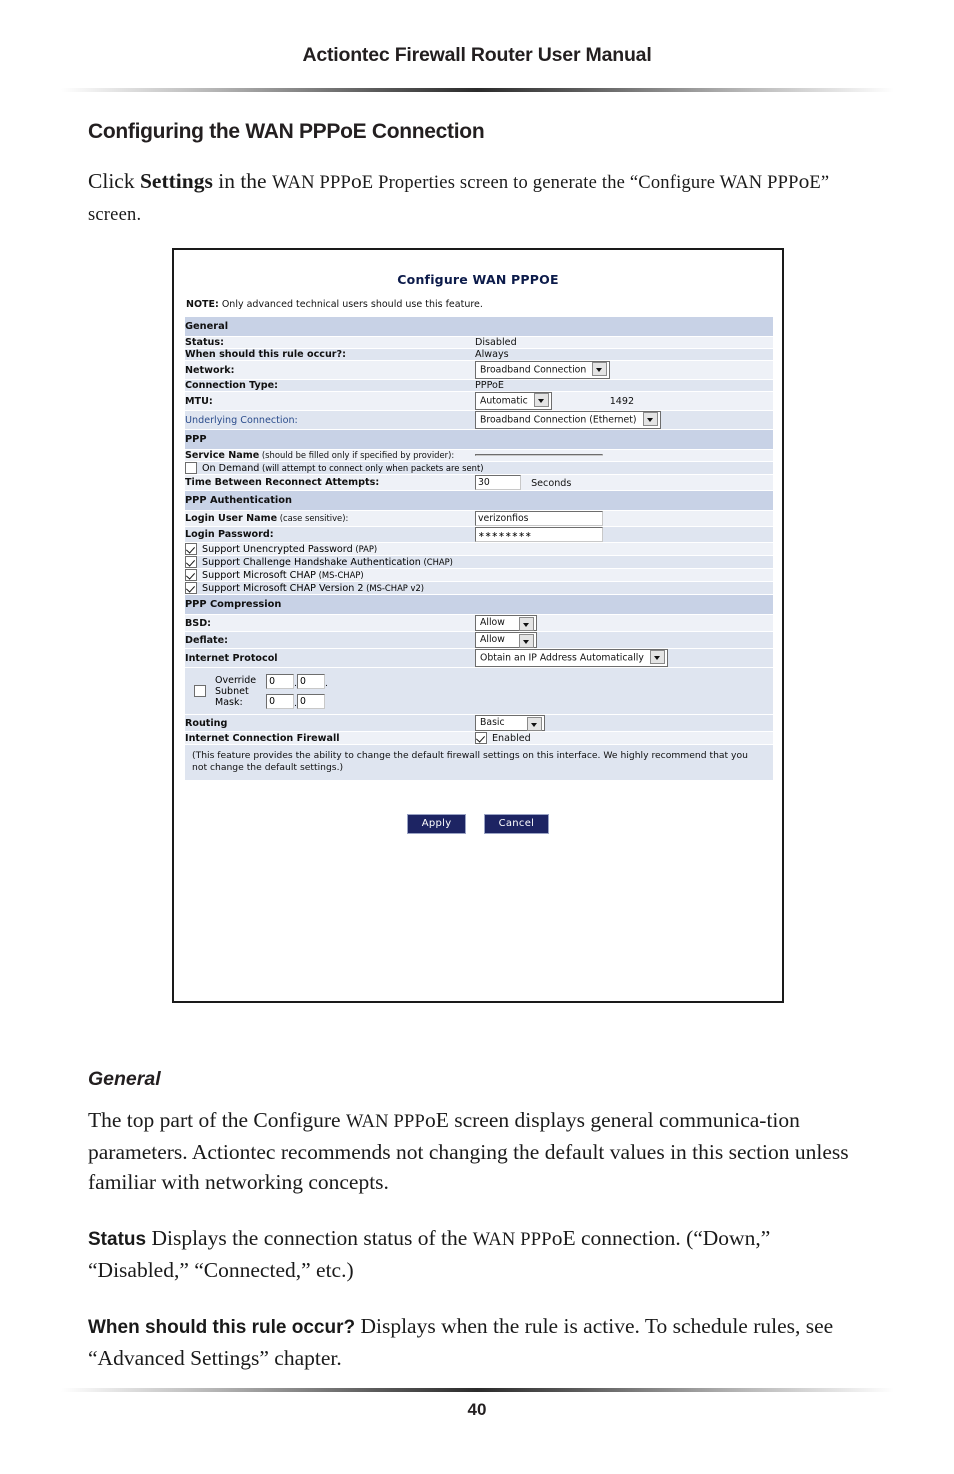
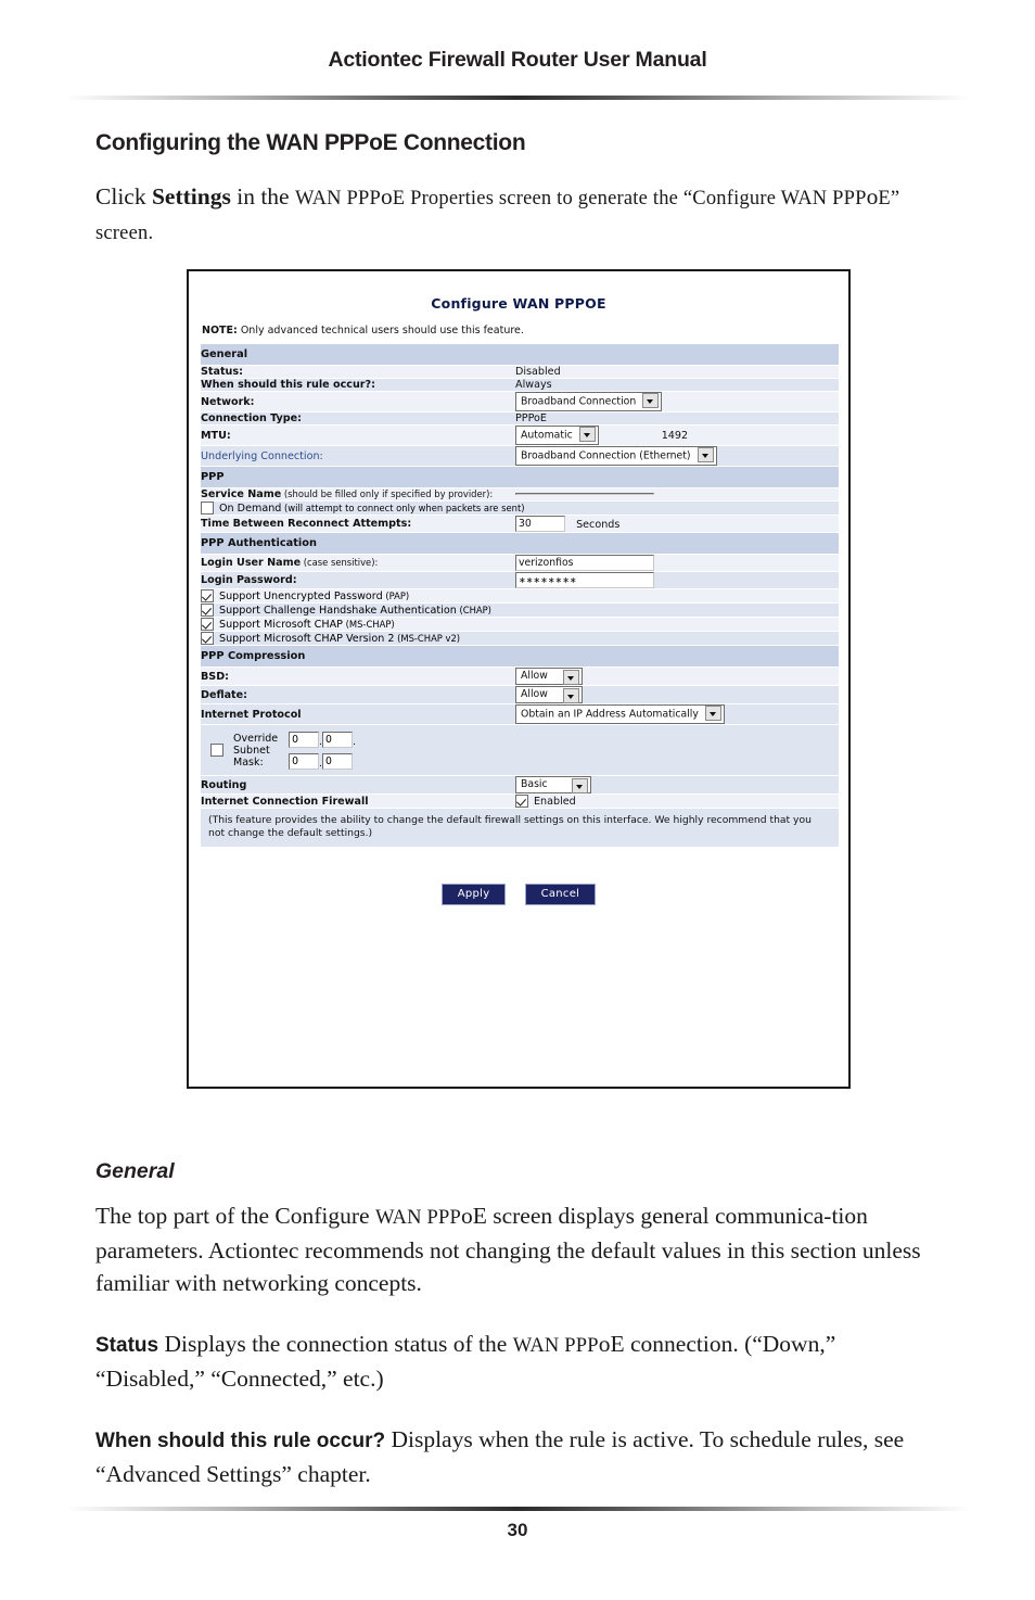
  Actiontec Firewall Router User Manual
  Configuring the WAN PPPoE Connection
  Click Settings in the WAN PPPoE Properties screen to generate the “Configure WAN PPPoE” screen.
  Configure WAN PPPOE
  NOTE: Only advanced technical users should use this feature.
  General
  Status:	Disabled
  When should this rule occur?:	Always
  Network:	Broadband Connection
  Connection Type:	PPPoE
  MTU:	Automatic 1492
  Underlying Connection:	Broadband Connection (Ethernet)
  PPP
  Service Name (should be filled only if specified by provider):
  On Demand (will attempt to connect only when packets are sent)
  Time Between Reconnect Attempts:	30 Seconds
  PPP Authentication
  Login User Name (case sensitive):	verizonfios
  Login Password:	∗∗∗∗∗∗∗∗
  Support Unencrypted Password (PAP)
  Support Challenge Handshake Authentication (CHAP)
  Support Microsoft CHAP (MS-CHAP)
  Support Microsoft CHAP Version 2 (MS-CHAP v2)
  PPP Compression
  BSD:	Allow
  Deflate:	Allow
  Internet Protocol	Obtain an IP Address Automatically
  Override Subnet Mask: 0 . 0 . 0 . 0
  Routing	Basic
  Internet Connection Firewall	Enabled
  (This feature provides the ability to change the default firewall settings on this interface. We highly recommend that you not change the default settings.)
  Apply Cancel
  General
  The top part of the Configure WAN PPPoE screen displays general communica-tion parameters. Actiontec recommends not changing the default values in this section unless familiar with networking concepts.
  Status Displays the connection status of the WAN PPPoE connection. (“Down,” “Disabled,” “Connected,” etc.)
  When should this rule occur? Displays when the rule is active. To schedule rules, see “Advanced Settings” chapter.
- 40
+ 30
